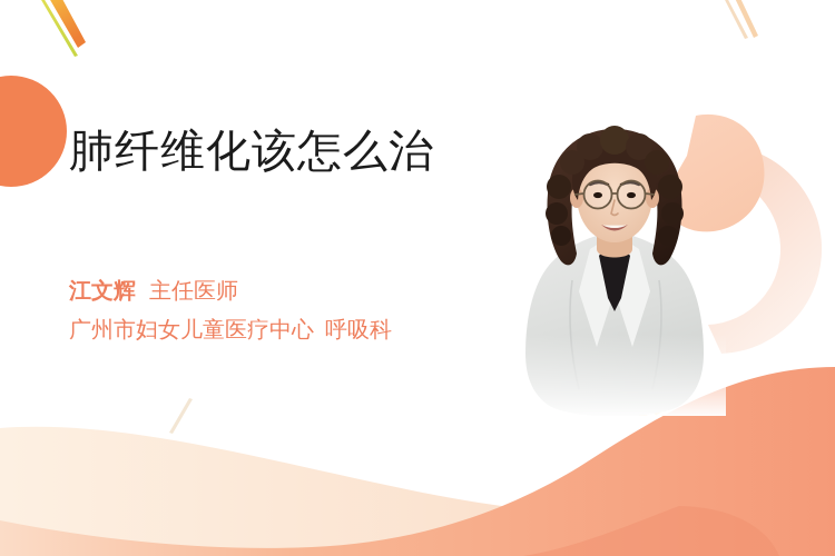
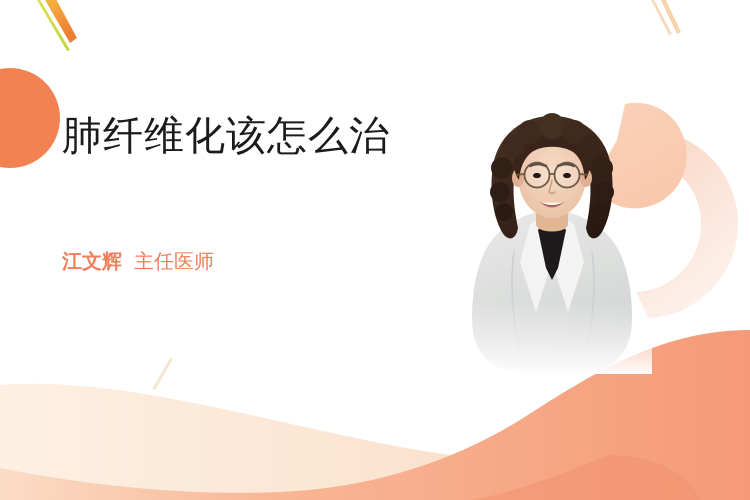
  肺纤维化该怎么治
  江文辉 主任医师
- 广州市妇女儿童医疗中心 呼吸科
